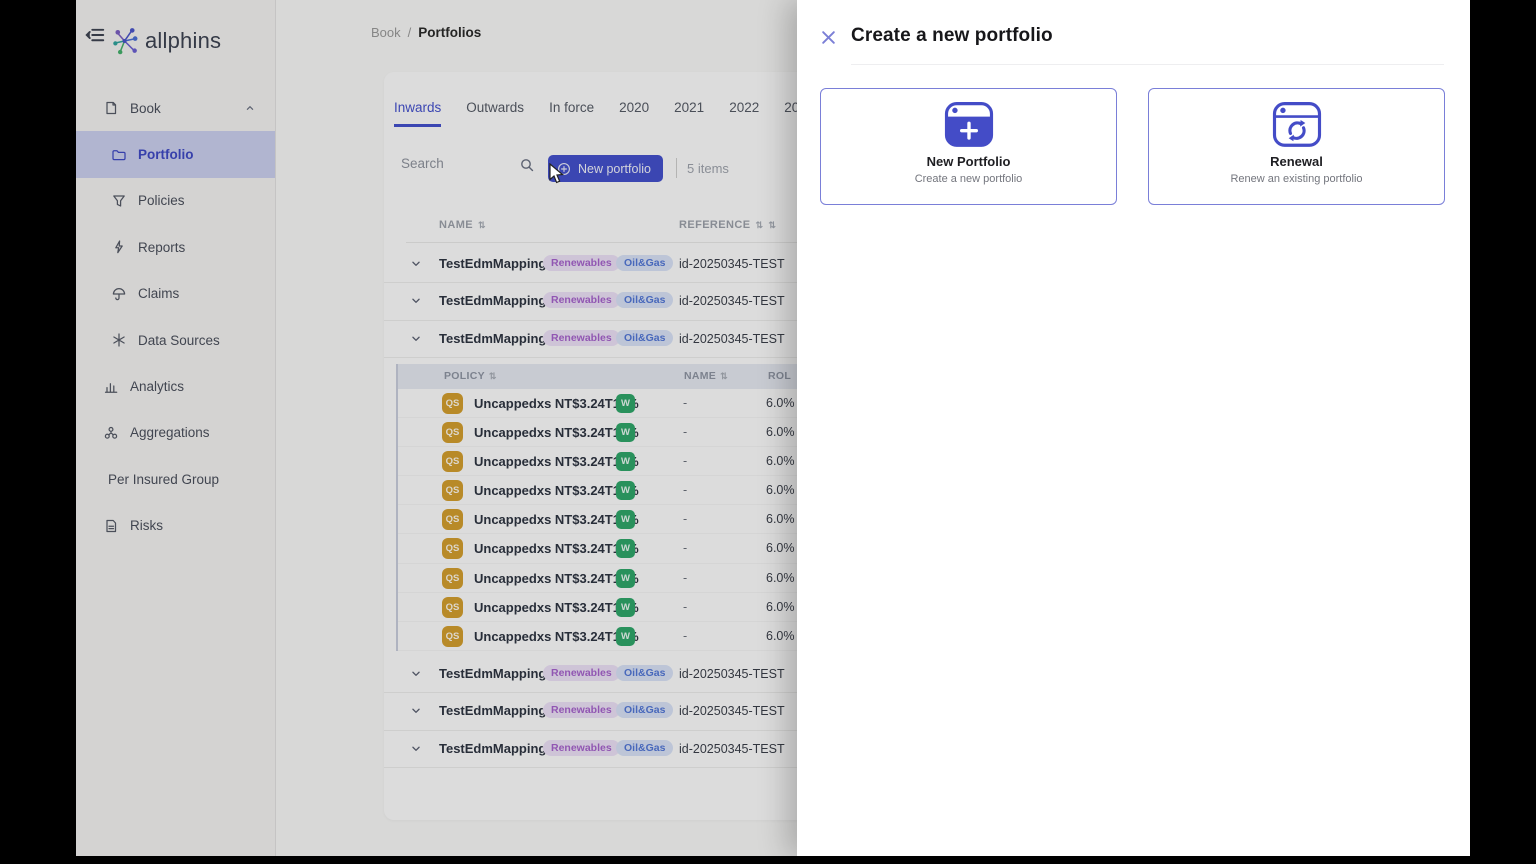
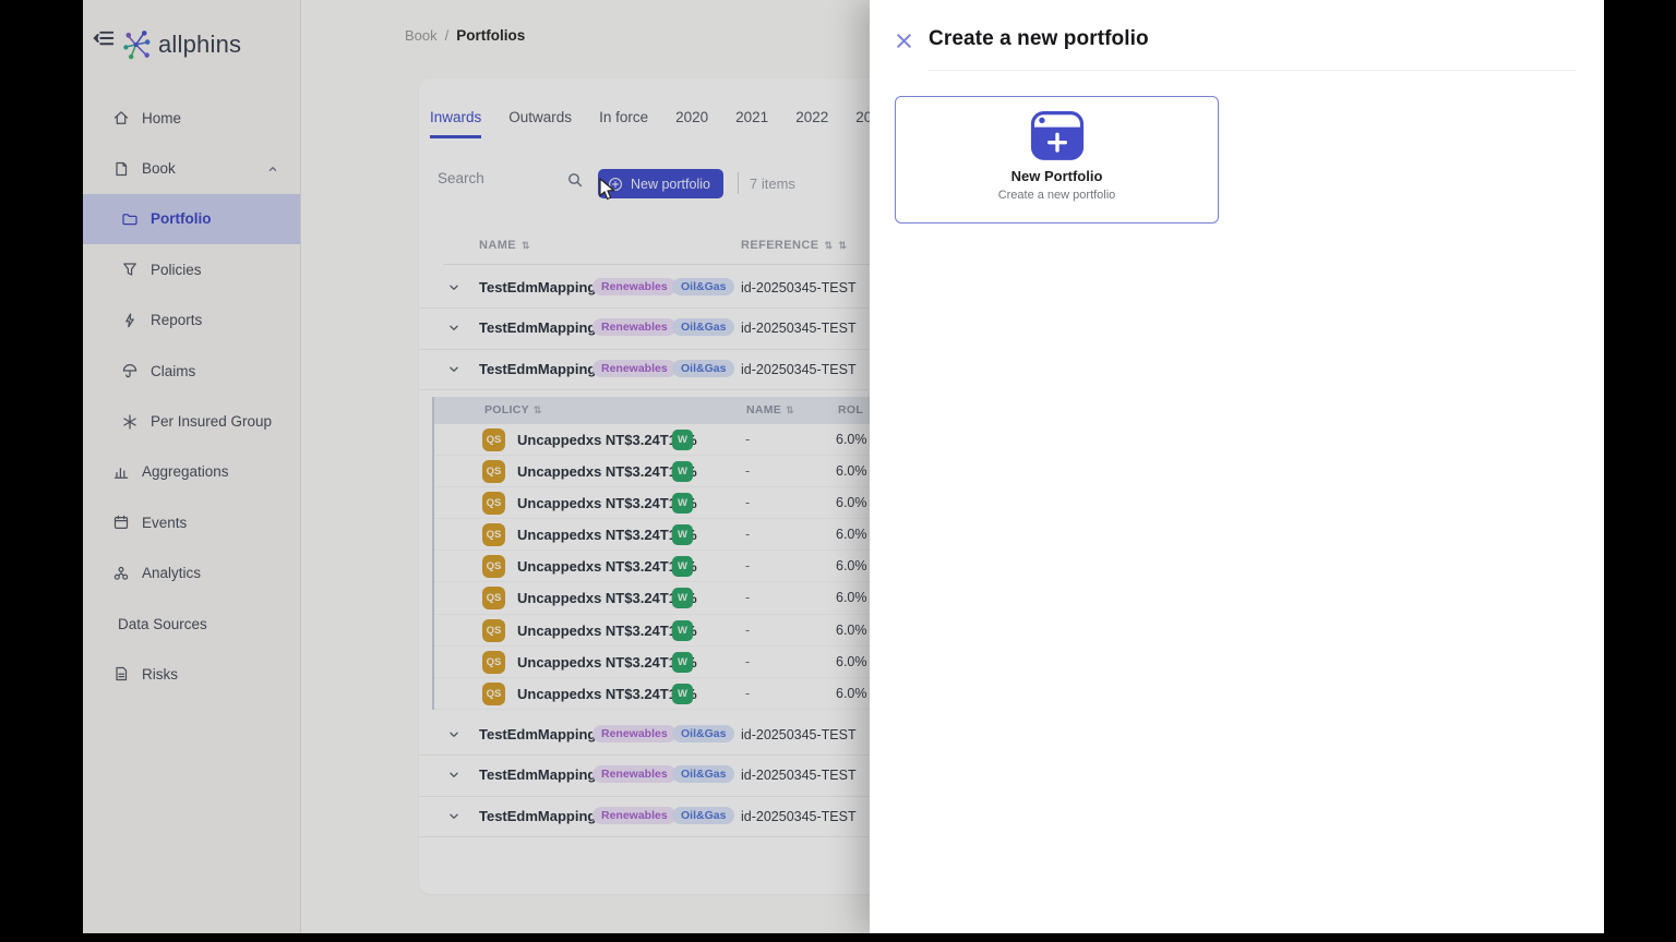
  allphins
+ Home
  Book
  Portfolio
  Policies
  Reports
  Claims
- Data Sources
+ Per Insured Group
- Analytics
+ Aggregations
+ Events
- Aggregations
+ Analytics
- Per Insured Group
+ Data Sources
  Risks
  Book
  /
  Portfolios
  Inwards
  Outwards
  In force
  2020
  2021
  2022
  Search
  New portfolio
- 5 items
+ 7 items
  NAME
  ⇅
  REFERENCE
  ⇅
  ⇅
  TestEdmMappin
  Renewables
  Oil&Gas
  id-20250345-TEST
  TestEdmMappin
  Renewables
  Oil&Gas
  id-20250345-TEST
  TestEdmMappin
  Renewables
  Oil&Gas
  id-20250345-TEST
  POLICY
  ⇅
  NAME
  ⇅
  ROL
  QS
  Uncappedxs NT$3.24T
  W
  -
  6.0%
  QS
  Uncappedxs NT$3.24T
  W
  -
  6.0%
  QS
  Uncappedxs NT$3.24T
  W
  -
  6.0%
  QS
  Uncappedxs NT$3.24T
  W
  -
  6.0%
  QS
  Uncappedxs NT$3.24T
  W
  -
  6.0%
  QS
  Uncappedxs NT$3.24T
  W
  -
  6.0%
  QS
  Uncappedxs NT$3.24T
  W
  -
  6.0%
  QS
  Uncappedxs NT$3.24T
  W
  -
  6.0%
  QS
  Uncappedxs NT$3.24T
  W
  -
  6.0%
  TestEdmMappin
  Renewables
  Oil&Gas
  id-20250345-TEST
  TestEdmMappin
  Renewables
  Oil&Gas
  id-20250345-TEST
  TestEdmMappin
  Renewables
  Oil&Gas
  id-20250345-TEST
  Create a new portfolio
  New Portfolio
  Create a new portfolio
- Renewal
- Renew an existing portfolio
